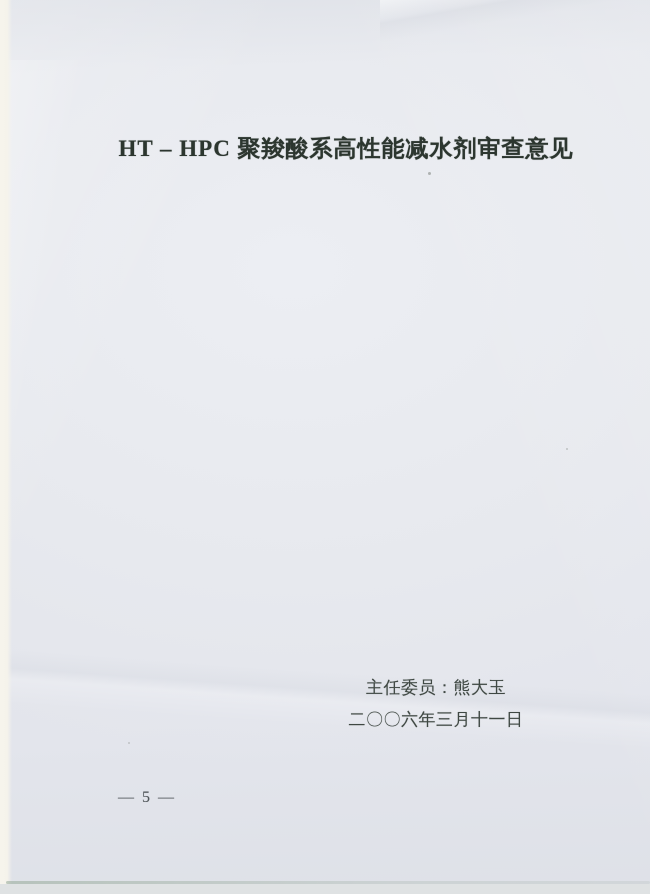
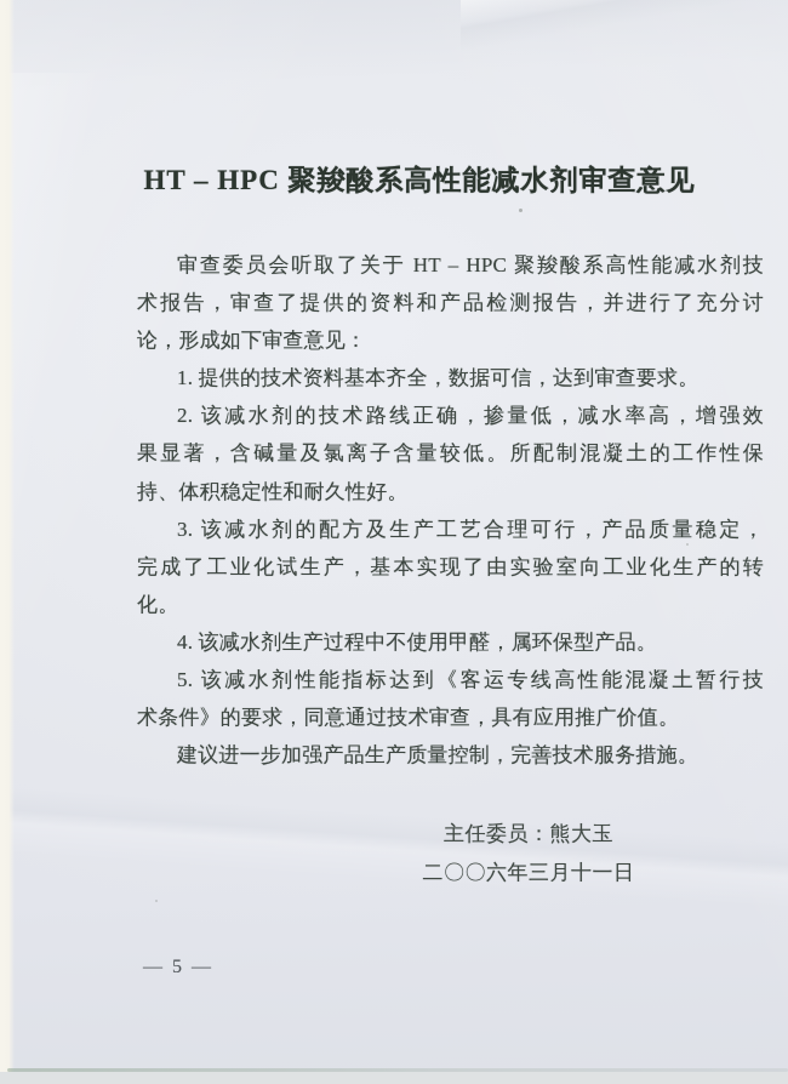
  HT – HPC 聚羧酸系高性能减水剂审查意见
+ 审查委员会听取了关于 HT – HPC 聚羧酸系高性能减水剂技
+ 术报告，审查了提供的资料和产品检测报告，并进行了充分讨
+ 论，形成如下审查意见：
+ 1. 提供的技术资料基本齐全，数据可信，达到审查要求。
+ 2. 该减水剂的技术路线正确，掺量低，减水率高，增强效
+ 果显著，含碱量及氯离子含量较低。所配制混凝土的工作性保
+ 持、体积稳定性和耐久性好。
+ 3. 该减水剂的配方及生产工艺合理可行，产品质量稳定，
+ 完成了工业化试生产，基本实现了由实验室向工业化生产的转
+ 化。
+ 4. 该减水剂生产过程中不使用甲醛，属环保型产品。
+ 5. 该减水剂性能指标达到《客运专线高性能混凝土暂行技
+ 术条件》的要求，同意通过技术审查，具有应用推广价值。
+ 建议进一步加强产品生产质量控制，完善技术服务措施。
  主任委员：熊大玉
  二〇〇六年三月十一日
  — 5 —
